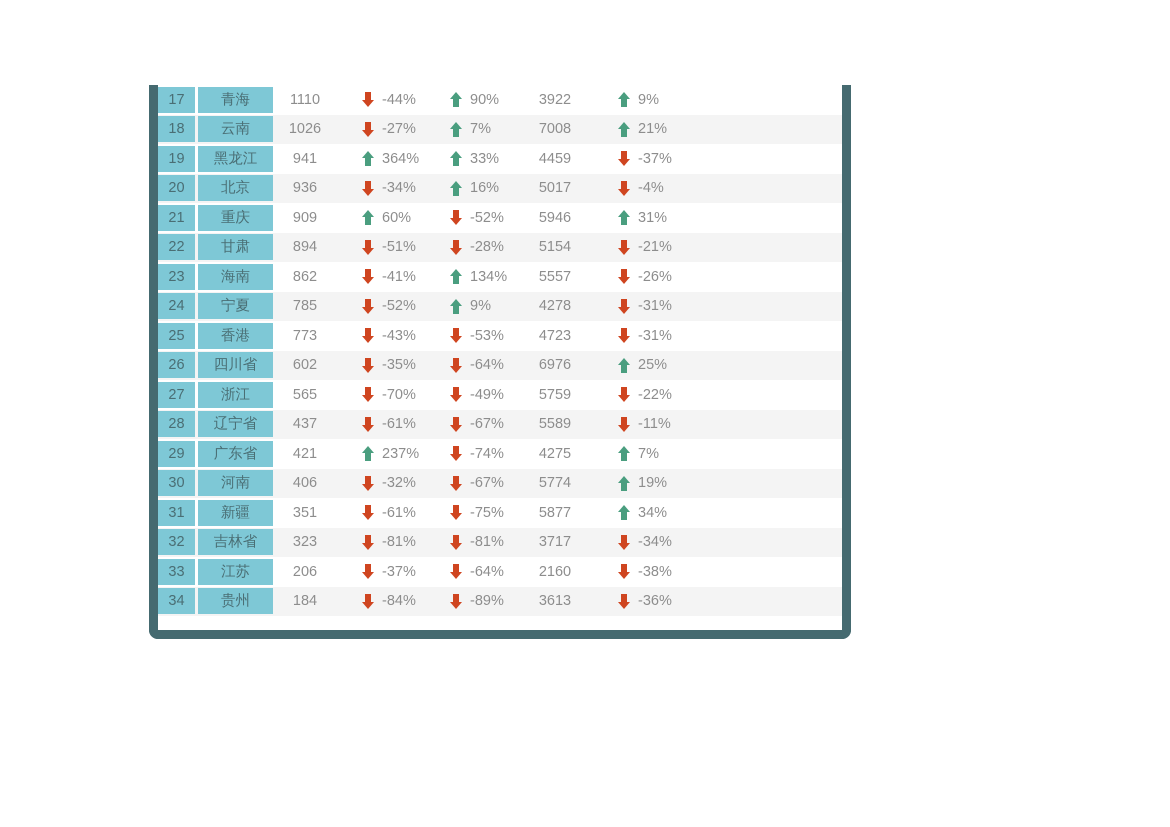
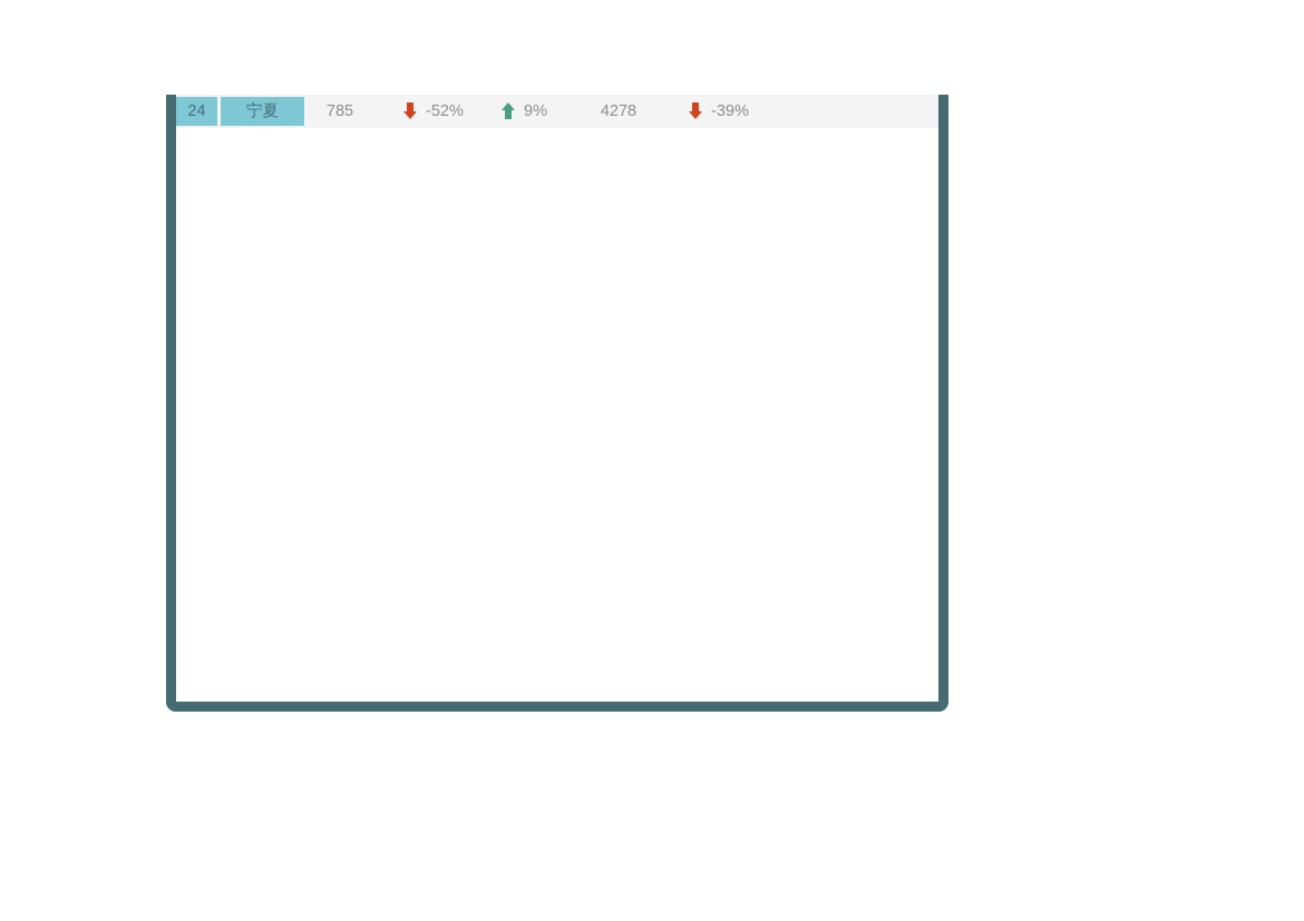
- 17	青海	1110	-44%	90%	3922	9%
- 18	云南	1026	-27%	7%	7008	21%
- 19	黑龙江	941	364%	33%	4459	-37%
- 20	北京	936	-34%	16%	5017	-4%
- 21	重庆	909	60%	-52%	5946	31%
- 22	甘肃	894	-51%	-28%	5154	-21%
- 23	海南	862	-41%	134%	5557	-26%
- 24	宁夏	785	-52%	9%	4278	-31%
+ 24	宁夏	785	-52%	9%	4278	-39%
- 25	香港	773	-43%	-53%	4723	-31%
- 26	四川省	602	-35%	-64%	6976	25%
- 27	浙江	565	-70%	-49%	5759	-22%
- 28	辽宁省	437	-61%	-67%	5589	-11%
- 29	广东省	421	237%	-74%	4275	7%
- 30	河南	406	-32%	-67%	5774	19%
- 31	新疆	351	-61%	-75%	5877	34%
- 32	吉林省	323	-81%	-81%	3717	-34%
- 33	江苏	206	-37%	-64%	2160	-38%
- 34	贵州	184	-84%	-89%	3613	-36%
